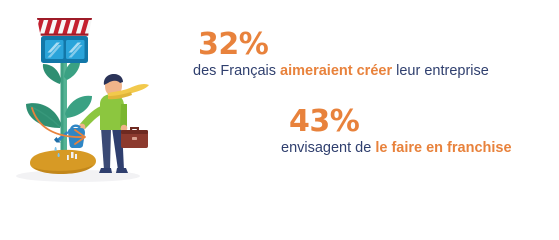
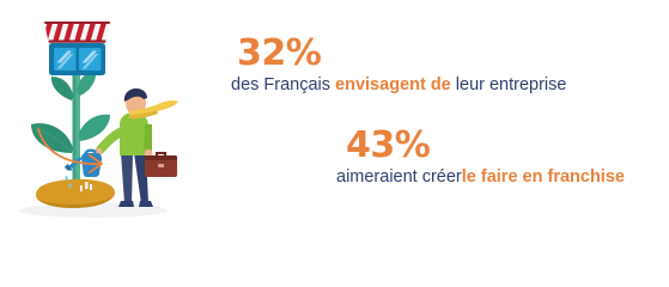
  32%
- des Français aimeraient créer leur entreprise
+ des Français envisagent de leur entreprise
  43%
- envisagent de le faire en franchise
+ aimeraient créerle faire en franchise
